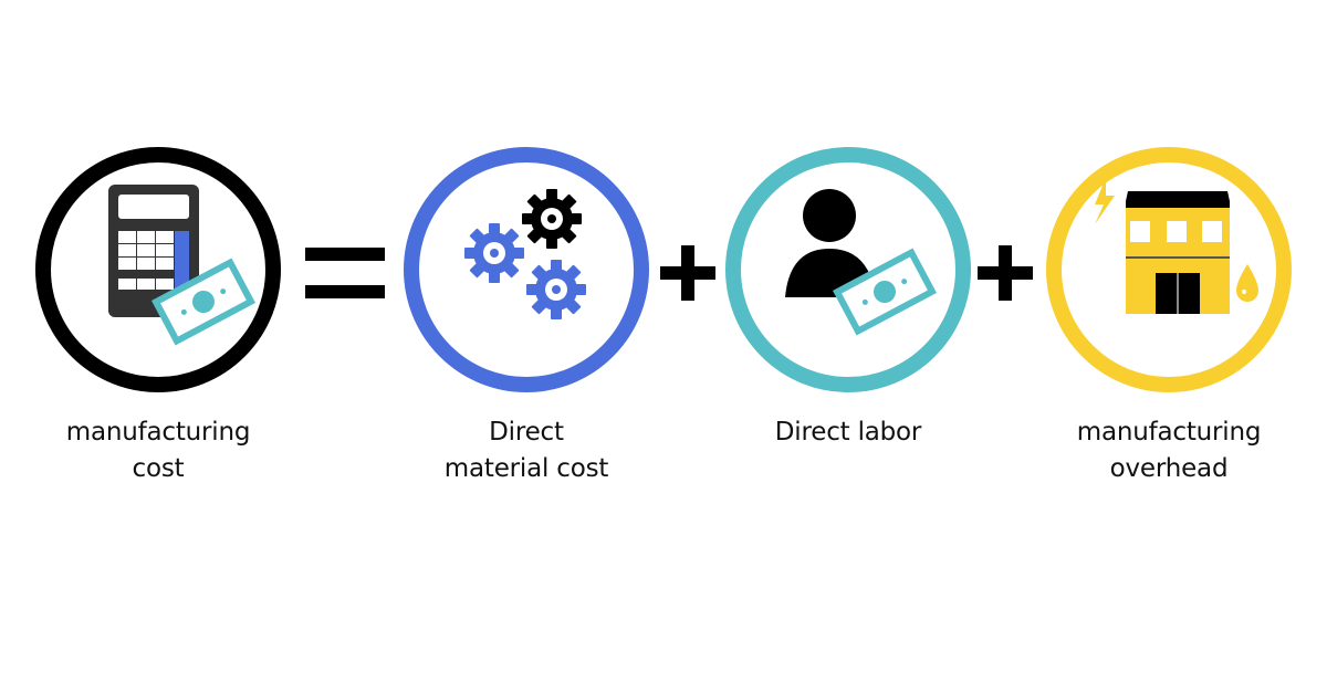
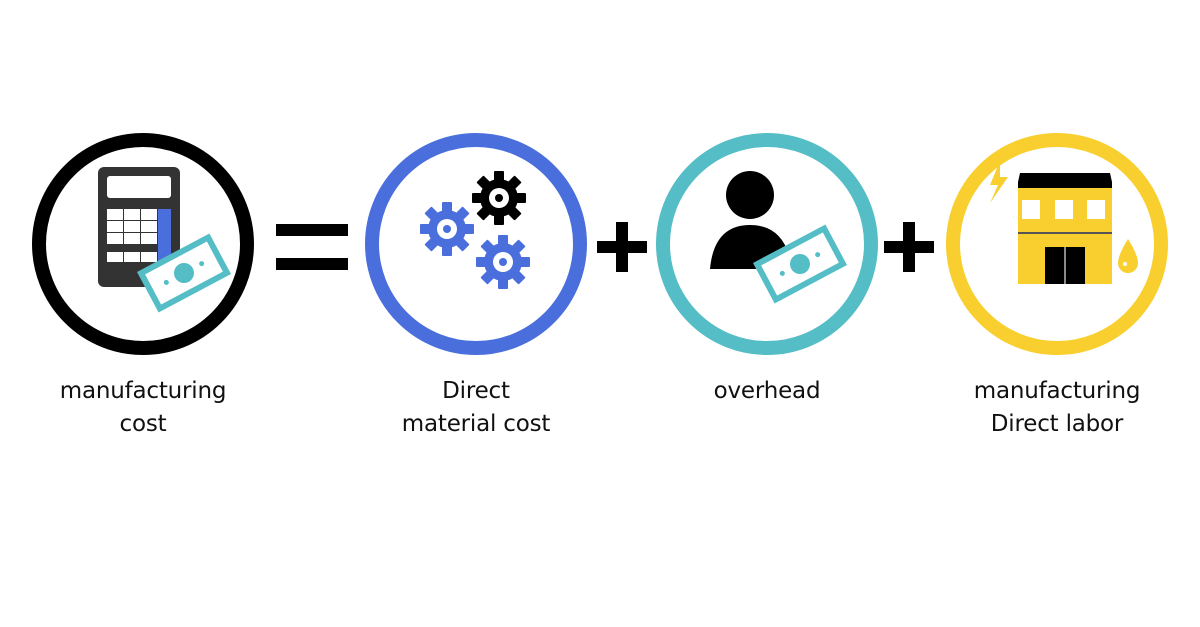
  manufacturing
  cost
  Direct
  material cost
- Direct labor
+ overhead
  manufacturing
- overhead
+ Direct labor
